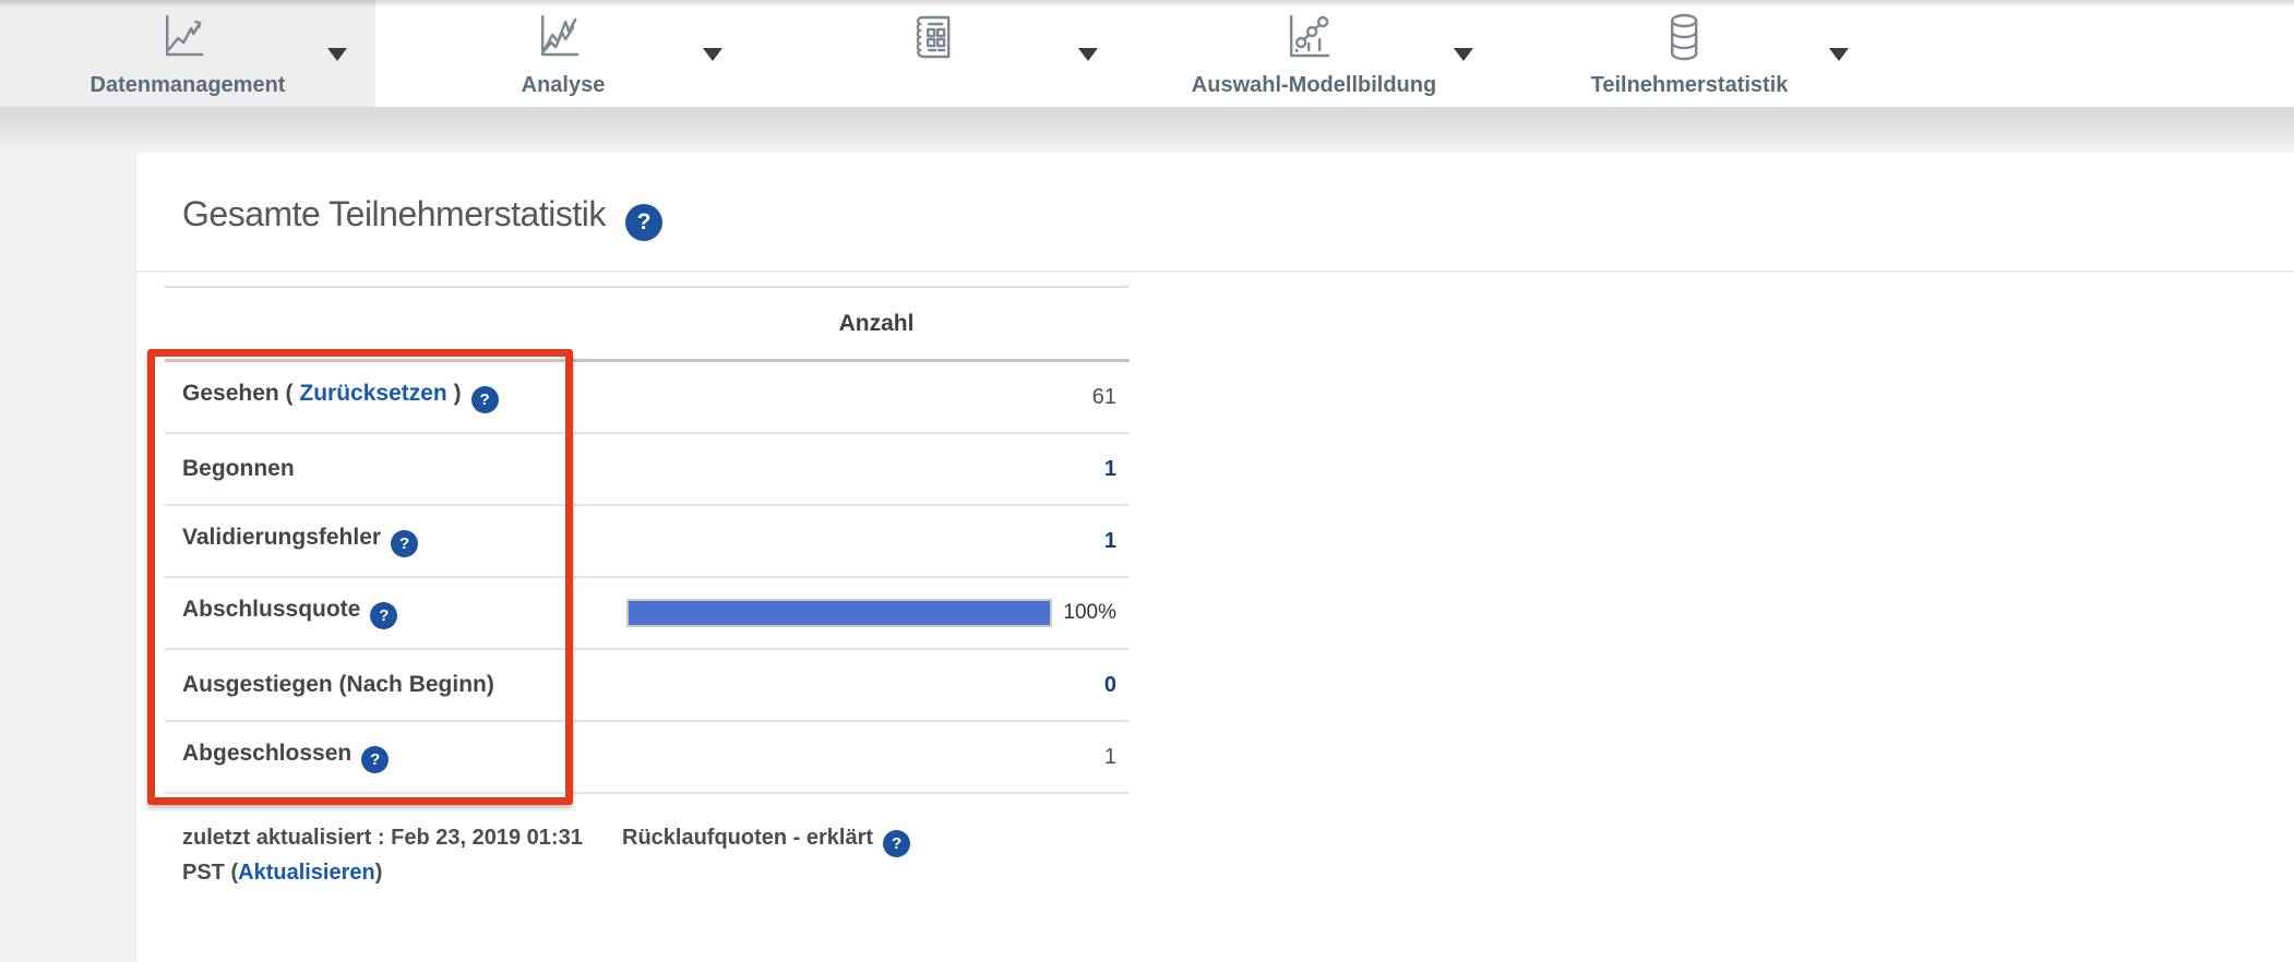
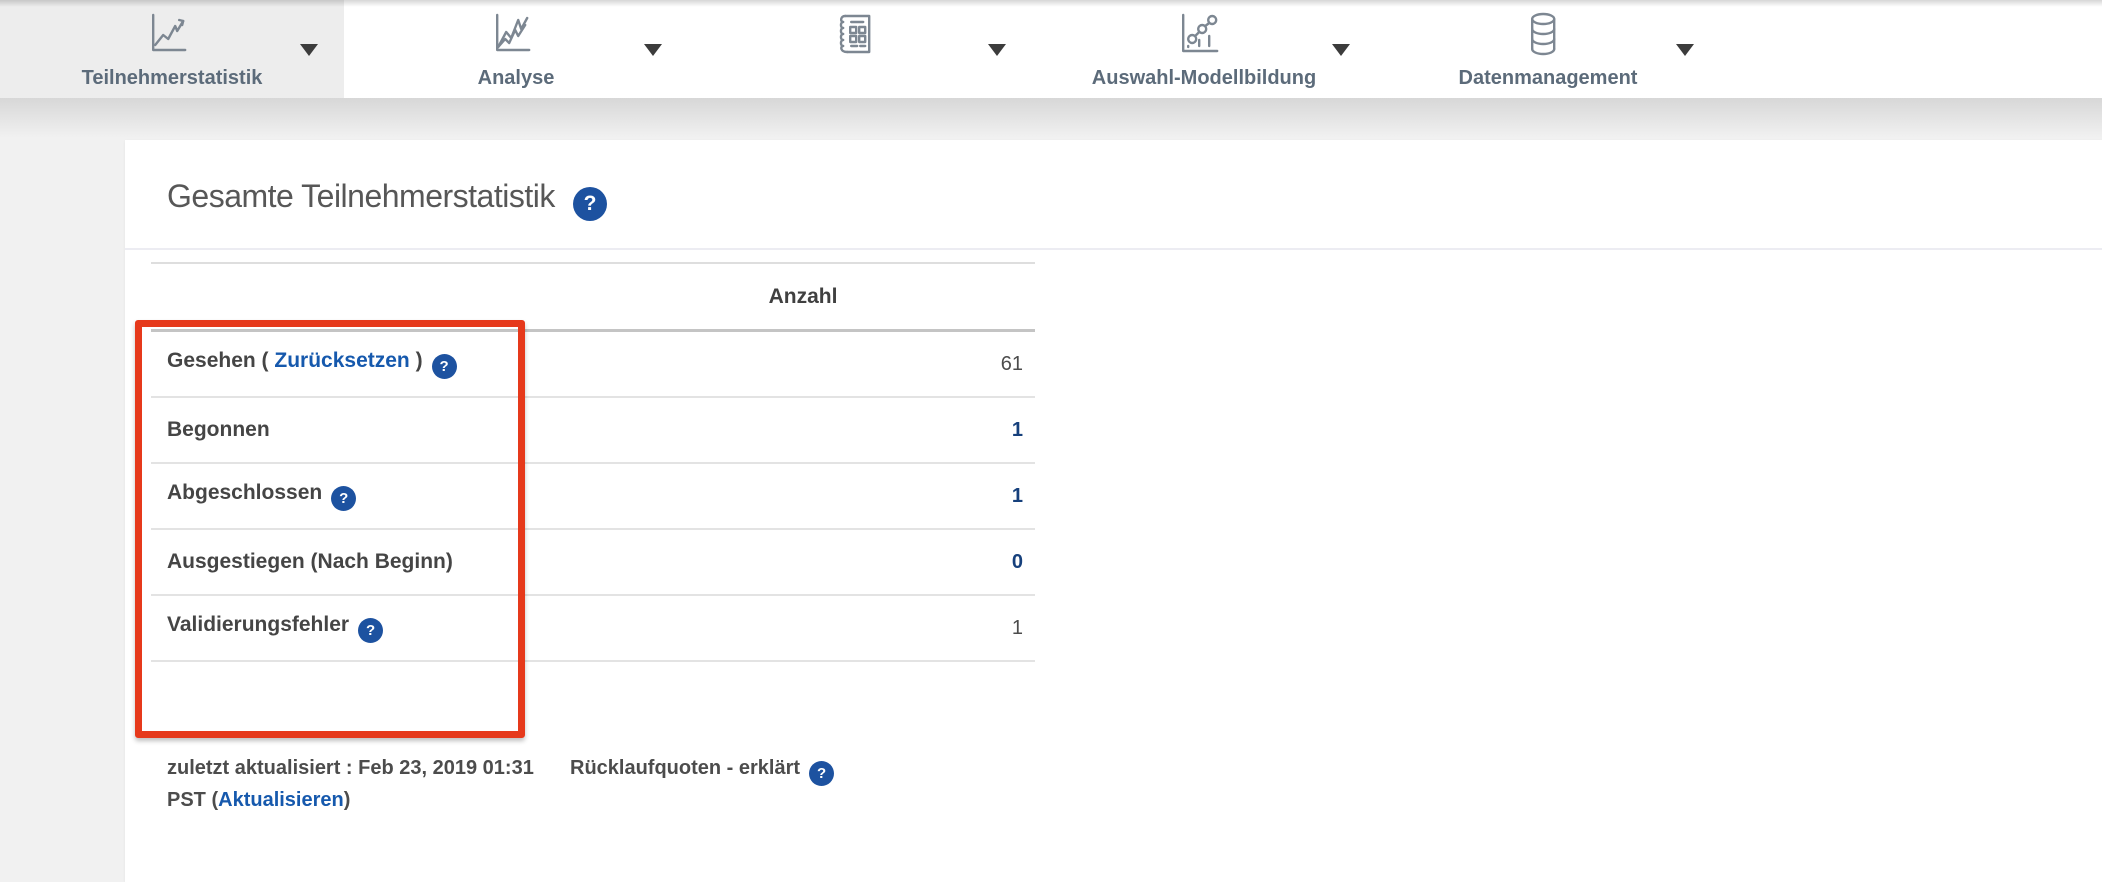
- Datenmanagement
+ Teilnehmerstatistik
  Analyse
  Auswahl-Modellbildung
- Teilnehmerstatistik
+ Datenmanagement
  Gesamte Teilnehmerstatistik ?
  Anzahl
  Gesehen ( Zurücksetzen ) ?
  61
  Begonnen
  1
- Validierungsfehler ?
+ Abgeschlossen ?
  1
- Abschlussquote ?
- 100%
  Ausgestiegen (Nach Beginn)
  0
- Abgeschlossen ?
+ Validierungsfehler ?
  1
  zuletzt aktualisiert : Feb 23, 2019 01:31
  PST (Aktualisieren)
  Rücklaufquoten - erklärt ?
